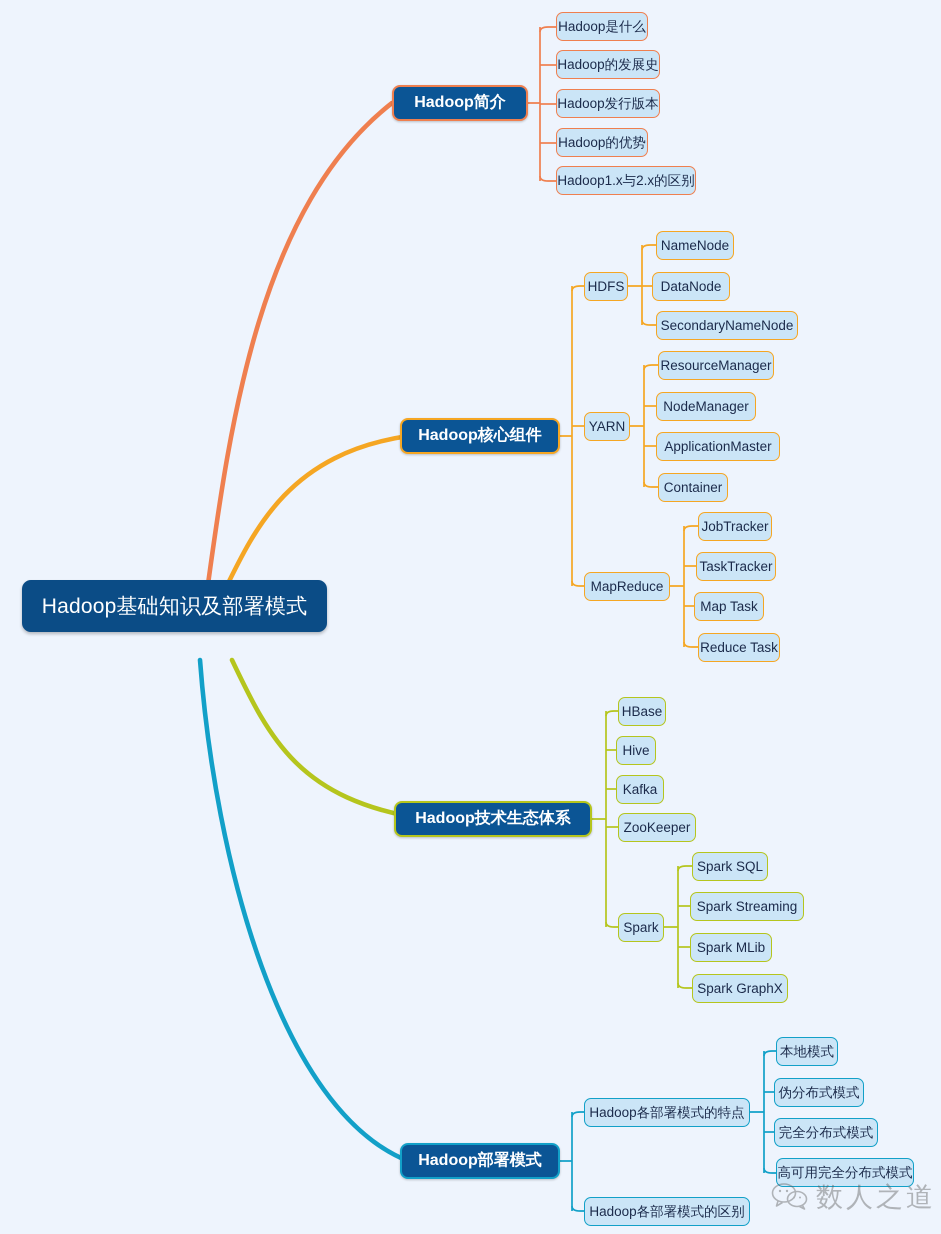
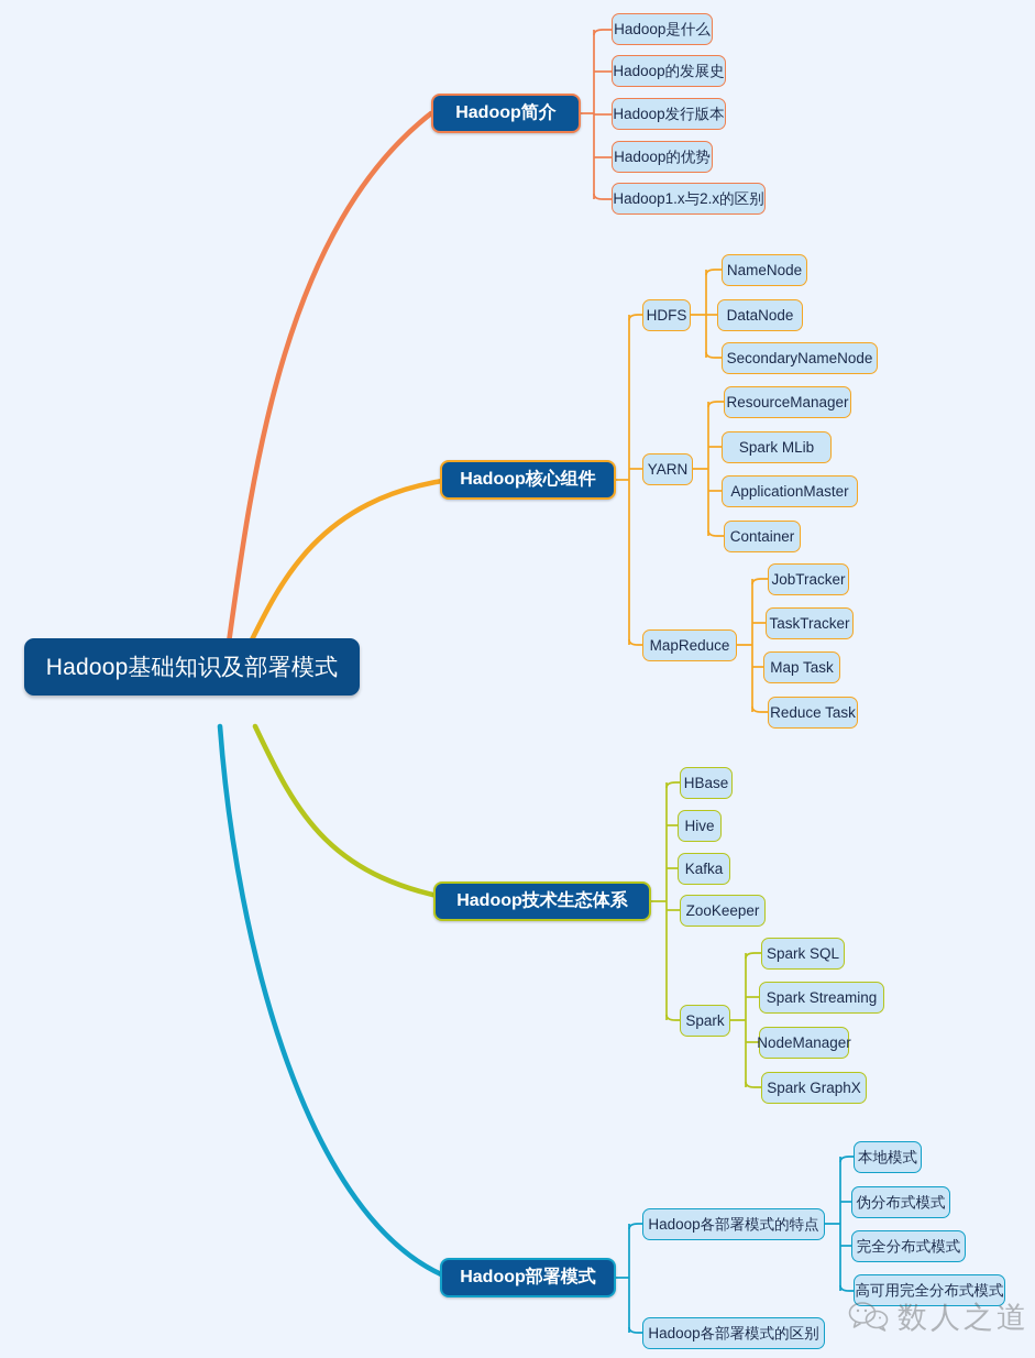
  Hadoop基础知识及部署模式
  Hadoop简介
  Hadoop是什么
  Hadoop的发展史
  Hadoop发行版本
  Hadoop的优势
  Hadoop1.x与2.x的区别
  Hadoop核心组件
  HDFS
  NameNode
  DataNode
  SecondaryNameNode
  YARN
  ResourceManager
- NodeManager
+ Spark MLib
  ApplicationMaster
  Container
  MapReduce
  JobTracker
  TaskTracker
  Map Task
  Reduce Task
  Hadoop技术生态体系
  HBase
  Hive
  Kafka
  ZooKeeper
  Spark
  Spark SQL
  Spark Streaming
- Spark MLib
+ NodeManager
  Spark GraphX
  Hadoop部署模式
  Hadoop各部署模式的特点
  Hadoop各部署模式的区别
  本地模式
  伪分布式模式
  完全分布式模式
  高可用完全分布式模式
  数人之道
